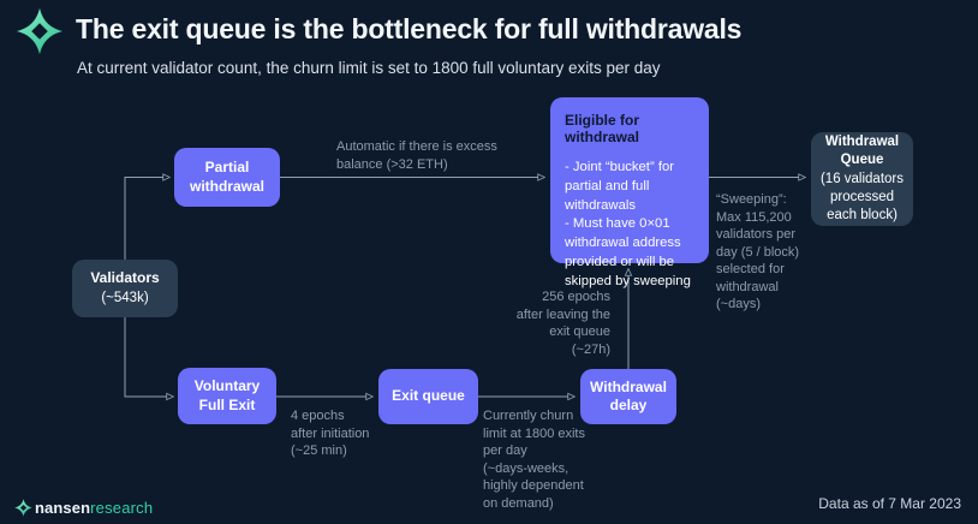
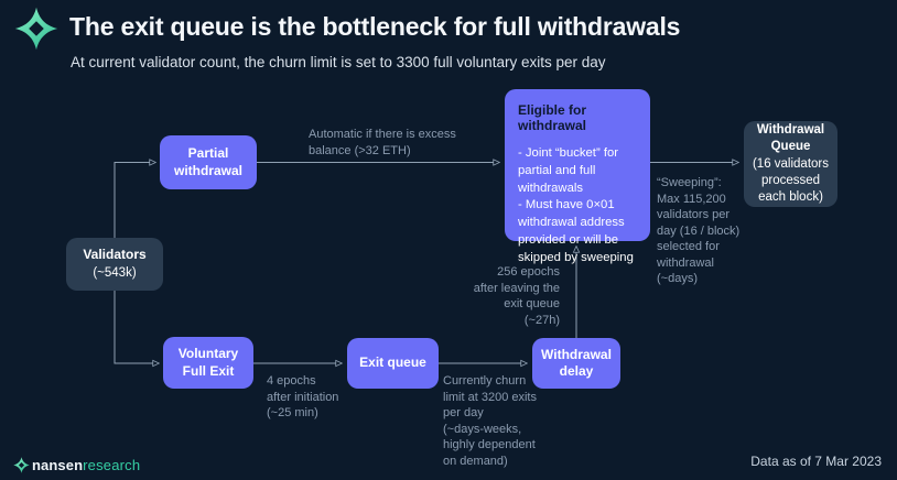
  The exit queue is the bottleneck for full withdrawals
- At current validator count, the churn limit is set to 1800 full voluntary exits per day
+ At current validator count, the churn limit is set to 3300 full voluntary exits per day
  Validators
  (~543k)
  Partial withdrawal
  Voluntary Full Exit
  Exit queue
  Withdrawal delay
  Eligible for withdrawal
  - Joint “bucket” for partial and full withdrawals
  - Must have 0×01 withdrawal address provided or will be skipped by sweeping
  Withdrawal Queue
  (16 validators processed each block)
  Automatic if there is excess
  balance (>32 ETH)
  4 epochs
  after initiation
  (~25 min)
  Currently churn
- limit at 1800 exits
+ limit at 3200 exits
  per day
  (~days-weeks,
  highly dependent
  on demand)
  256 epochs
  after leaving the
  exit queue
  (~27h)
  “Sweeping”:
  Max 115,200
  validators per
- day (5 / block)
+ day (16 / block)
  selected for
  withdrawal
  (~days)
  nansen
  research
  Data as of 7 Mar 2023
